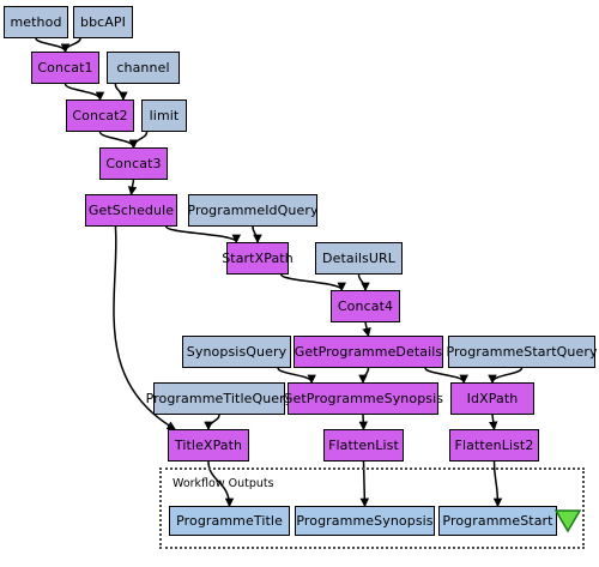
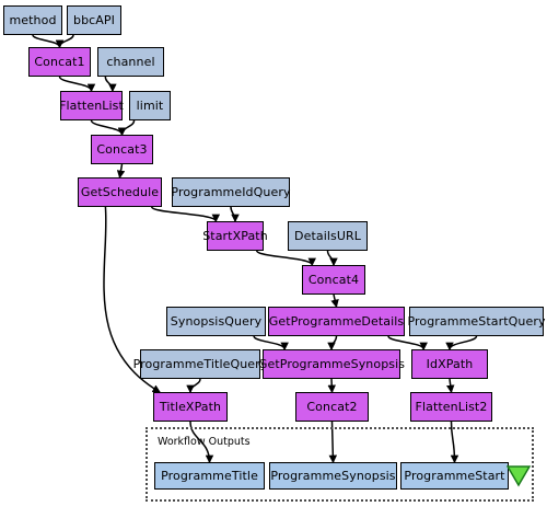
  Workflow Outputs
  method
  bbcAPI
  Concat1
  channel
- Concat2
+ FlattenList
  limit
  Concat3
  GetSchedule
  ProgrammeIdQuery
  StartXPath
  DetailsURL
  Concat4
  SynopsisQuery
  GetProgrammeDetails
  ProgrammeStartQuery
  ProgrammeTitleQuer
  GetProgrammeSynopsis
  IdXPath
  TitleXPath
- FlattenList
+ Concat2
  FlattenList2
  ProgrammeTitle
  ProgrammeSynopsis
  ProgrammeStart
